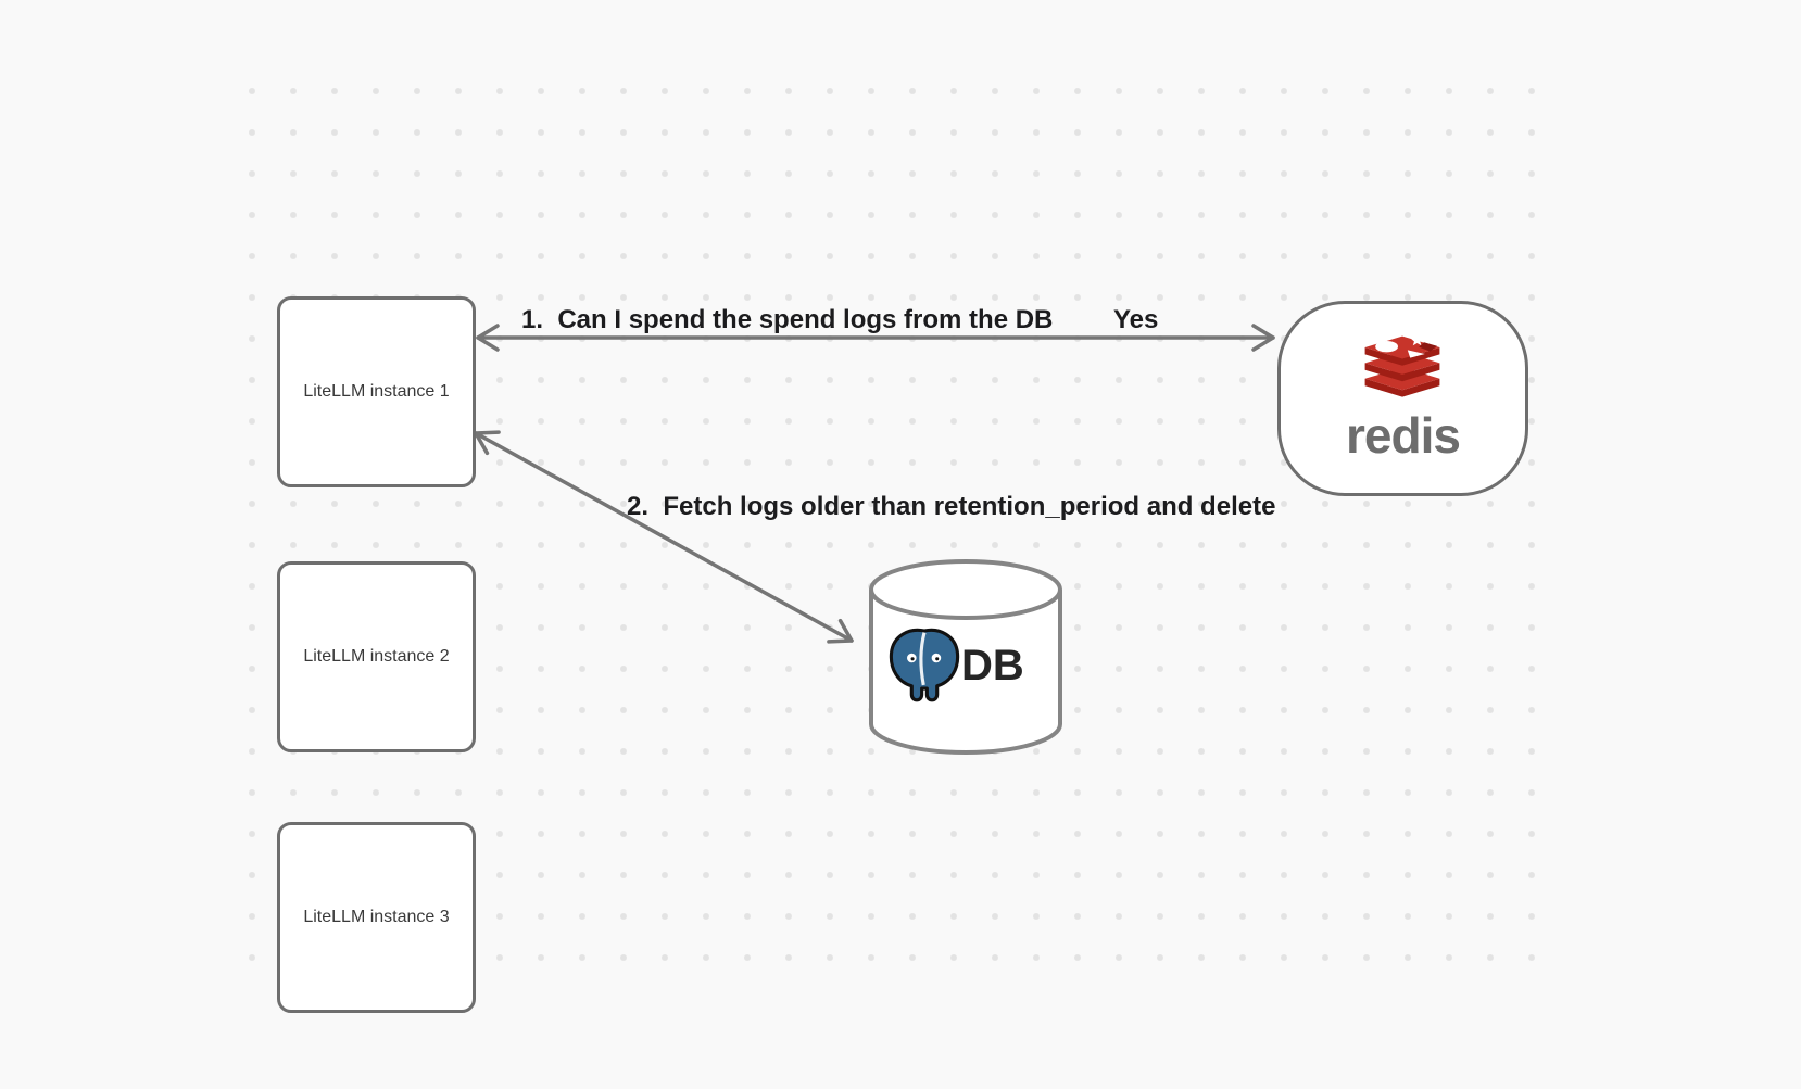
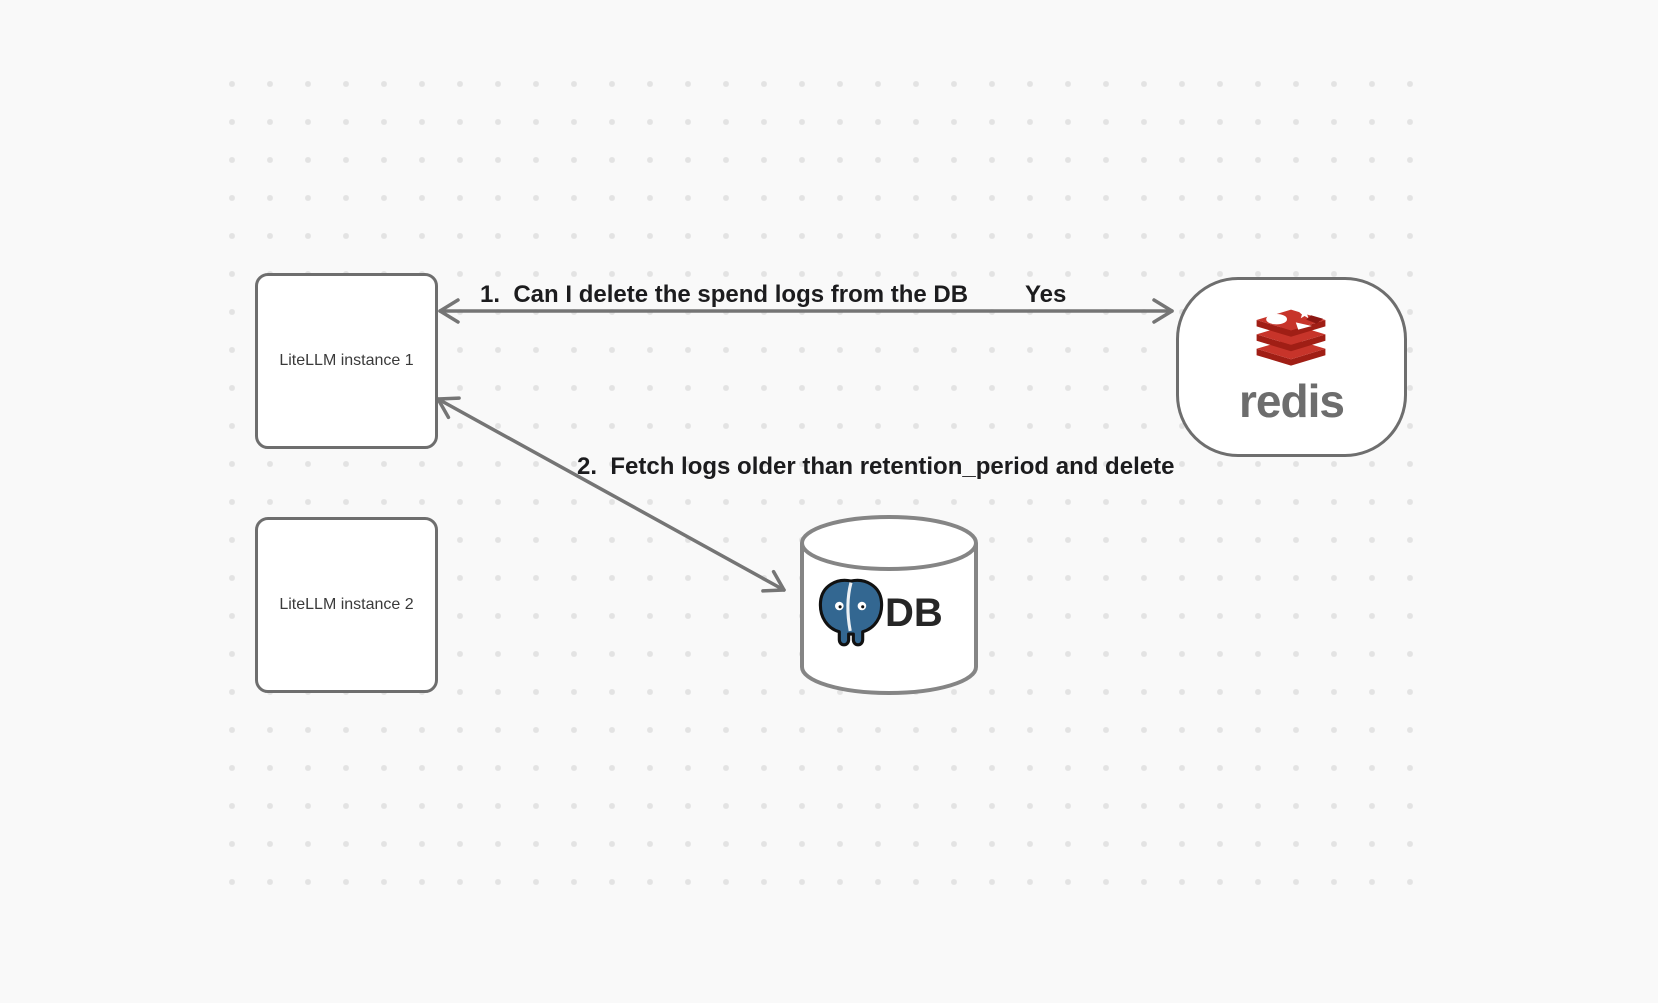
  LiteLLM instance 1
  LiteLLM instance 2
- LiteLLM instance 3
  redis
  DB
- 1. Can I spend the spend logs from the DB
+ 1. Can I delete the spend logs from the DB
  Yes
  2. Fetch logs older than retention_period and delete
